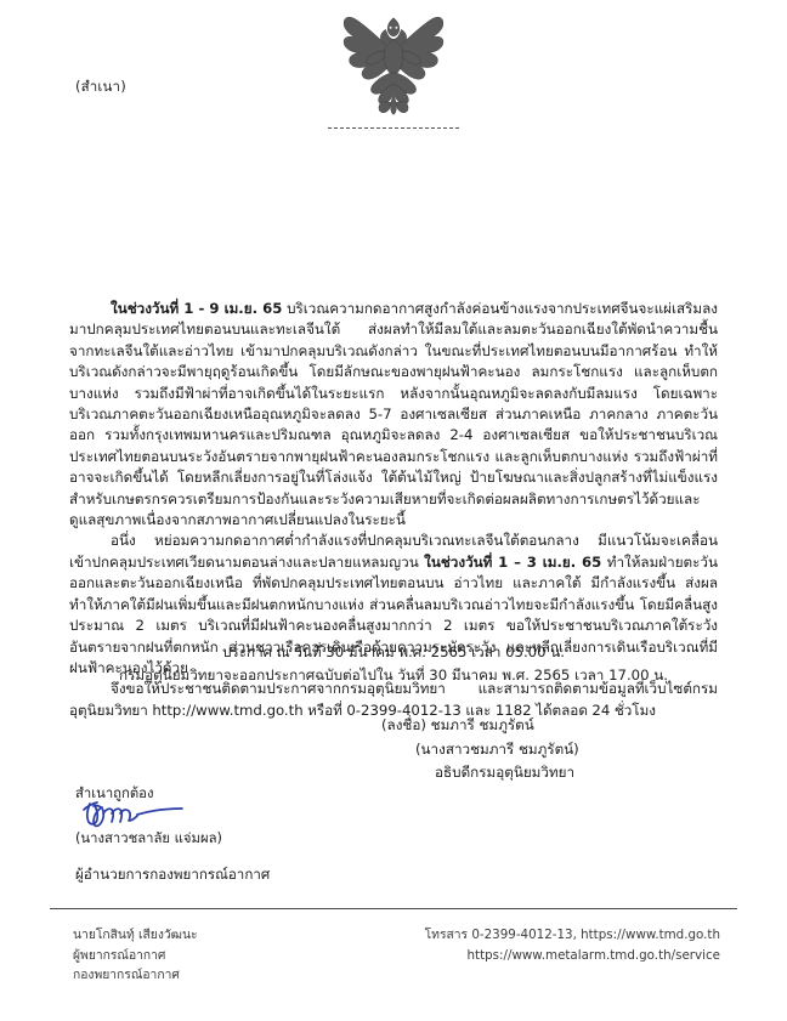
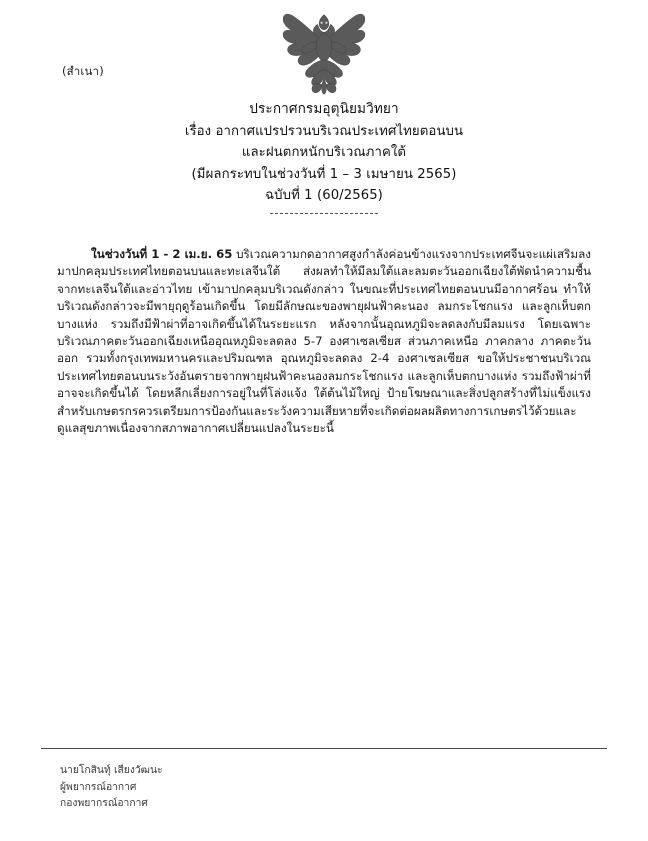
  (สำเนา)
+ ประกาศกรมอุตุนิยมวิทยา
+ เรื่อง อากาศแปรปรวนบริเวณประเทศไทยตอนบน
+ และฝนตกหนักบริเวณภาคใต้
+ (มีผลกระทบในช่วงวันที่ 1 – 3 เมษายน 2565)
+ ฉบับที่ 1 (60/2565)
- ในช่วงวันที่ 1 - 9 เม.ย. 65 บริเวณความกดอากาศสูงกำลังค่อนข้างแรงจากประเทศจีนจะแผ่เสริมลงมาปกคลุมประเทศไทยตอนบนและทะเลจีนใต้ ส่งผลทำให้มีลมใต้และลมตะวันออกเฉียงใต้พัดนำความชื้นจากทะเลจีนใต้และอ่าวไทย เข้ามาปกคลุมบริเวณดังกล่าว ในขณะที่ประเทศไทยตอนบนมีอากาศร้อน ทำให้บริเวณดังกล่าวจะมีพายุฤดูร้อนเกิดขึ้น โดยมีลักษณะของพายุฝนฟ้าคะนอง ลมกระโชกแรง และลูกเห็บตกบางแห่ง รวมถึงมีฟ้าผ่าที่อาจเกิดขึ้นได้ในระยะแรก หลังจากนั้นอุณหภูมิจะลดลงกับมีลมแรง โดยเฉพาะบริเวณภาคตะวันออกเฉียงเหนืออุณหภูมิจะลดลง 5-7 องศาเซลเซียส ส่วนภาคเหนือ ภาคกลาง ภาคตะวันออก รวมทั้งกรุงเทพมหานครและปริมณฑล อุณหภูมิจะลดลง 2-4 องศาเซลเซียส ขอให้ประชาชนบริเวณประเทศไทยตอนบนระวังอันตรายจากพายุฝนฟ้าคะนองลมกระโชกแรง และลูกเห็บตกบางแห่ง รวมถึงฟ้าผ่าที่อาจจะเกิดขึ้นได้ โดยหลีกเลี่ยงการอยู่ในที่โล่งแจ้ง ใต้ต้นไม้ใหญ่ ป้ายโฆษณาและสิ่งปลูกสร้างที่ไม่แข็งแรง สำหรับเกษตรกรควรเตรียมการป้องกันและระวังความเสียหายที่จะเกิดต่อผลผลิตทางการเกษตรไว้ด้วยและดูแลสุขภาพเนื่องจากสภาพอากาศเปลี่ยนแปลงในระยะนี้
+ ในช่วงวันที่ 1 - 2 เม.ย. 65 บริเวณความกดอากาศสูงกำลังค่อนข้างแรงจากประเทศจีนจะแผ่เสริมลงมาปกคลุมประเทศไทยตอนบนและทะเลจีนใต้ ส่งผลทำให้มีลมใต้และลมตะวันออกเฉียงใต้พัดนำความชื้นจากทะเลจีนใต้และอ่าวไทย เข้ามาปกคลุมบริเวณดังกล่าว ในขณะที่ประเทศไทยตอนบนมีอากาศร้อน ทำให้บริเวณดังกล่าวจะมีพายุฤดูร้อนเกิดขึ้น โดยมีลักษณะของพายุฝนฟ้าคะนอง ลมกระโชกแรง และลูกเห็บตกบางแห่ง รวมถึงมีฟ้าผ่าที่อาจเกิดขึ้นได้ในระยะแรก หลังจากนั้นอุณหภูมิจะลดลงกับมีลมแรง โดยเฉพาะบริเวณภาคตะวันออกเฉียงเหนืออุณหภูมิจะลดลง 5-7 องศาเซลเซียส ส่วนภาคเหนือ ภาคกลาง ภาคตะวันออก รวมทั้งกรุงเทพมหานครและปริมณฑล อุณหภูมิจะลดลง 2-4 องศาเซลเซียส ขอให้ประชาชนบริเวณประเทศไทยตอนบนระวังอันตรายจากพายุฝนฟ้าคะนองลมกระโชกแรง และลูกเห็บตกบางแห่ง รวมถึงฟ้าผ่าที่อาจจะเกิดขึ้นได้ โดยหลีกเลี่ยงการอยู่ในที่โล่งแจ้ง ใต้ต้นไม้ใหญ่ ป้ายโฆษณาและสิ่งปลูกสร้างที่ไม่แข็งแรง สำหรับเกษตรกรควรเตรียมการป้องกันและระวังความเสียหายที่จะเกิดต่อผลผลิตทางการเกษตรไว้ด้วยและดูแลสุขภาพเนื่องจากสภาพอากาศเปลี่ยนแปลงในระยะนี้
- อนึ่ง หย่อมความกดอากาศต่ำกำลังแรงที่ปกคลุมบริเวณทะเลจีนใต้ตอนกลาง มีแนวโน้มจะเคลื่อนเข้าปกคลุมประเทศเวียดนามตอนล่างและปลายแหลมญวน ในช่วงวันที่ 1 – 3 เม.ย. 65 ทำให้ลมฝ่ายตะวันออกและตะวันออกเฉียงเหนือ ที่พัดปกคลุมประเทศไทยตอนบน อ่าวไทย และภาคใต้ มีกำลังแรงขึ้น ส่งผลทำให้ภาคใต้มีฝนเพิ่มขึ้นและมีฝนตกหนักบางแห่ง ส่วนคลื่นลมบริเวณอ่าวไทยจะมีกำลังแรงขึ้น โดยมีคลื่นสูงประมาณ 2 เมตร บริเวณที่มีฝนฟ้าคะนองคลื่นสูงมากกว่า 2 เมตร ขอให้ประชาชนบริเวณภาคใต้ระวังอันตรายจากฝนที่ตกหนัก ส่วนชาวเรือควรเดินเรือด้วยความระมัดระวัง และหลีกเลี่ยงการเดินเรือบริเวณที่มีฝนฟ้าคะนองไว้ด้วย
- จึงขอให้ประชาชนติดตามประกาศจากกรมอุตุนิยมวิทยา และสามารถติดตามข้อมูลที่เว็บไซต์กรมอุตุนิยมวิทยา http://www.tmd.go.th หรือที่ 0-2399-4012-13 และ 1182 ได้ตลอด 24 ชั่วโมง
- ประกาศ ณ วันที่ 30 มีนาคม พ.ศ. 2565 เวลา 05.00 น.
- กรมอุตุนิยมวิทยาจะออกประกาศฉบับต่อไปใน วันที่ 30 มีนาคม พ.ศ. 2565 เวลา 17.00 น.
- (ลงชื่อ) ชมภารี ชมภูรัตน์
- (นางสาวชมภารี ชมภูรัตน์)
- อธิบดีกรมอุตุนิยมวิทยา
- สำเนาถูกต้อง
- (นางสาวชลาลัย แจ่มผล)
- ผู้อำนวยการกองพยากรณ์อากาศ
  นายโกสินทุ์ เสียงวัฒนะ
  ผู้พยากรณ์อากาศ
  กองพยากรณ์อากาศ
- โทรสาร 0-2399-4012-13, https://www.tmd.go.th
- https://www.metalarm.tmd.go.th/service
